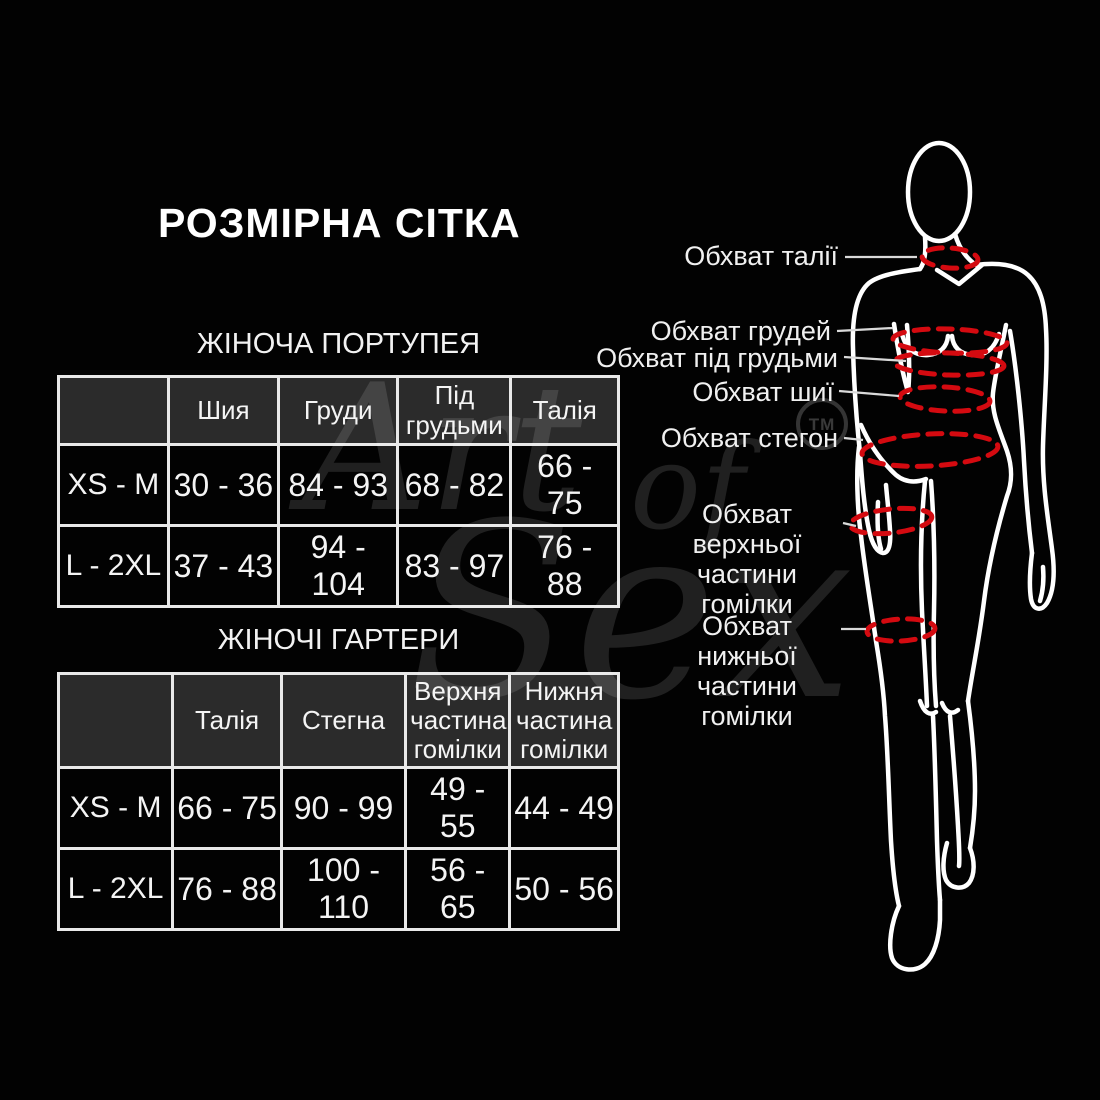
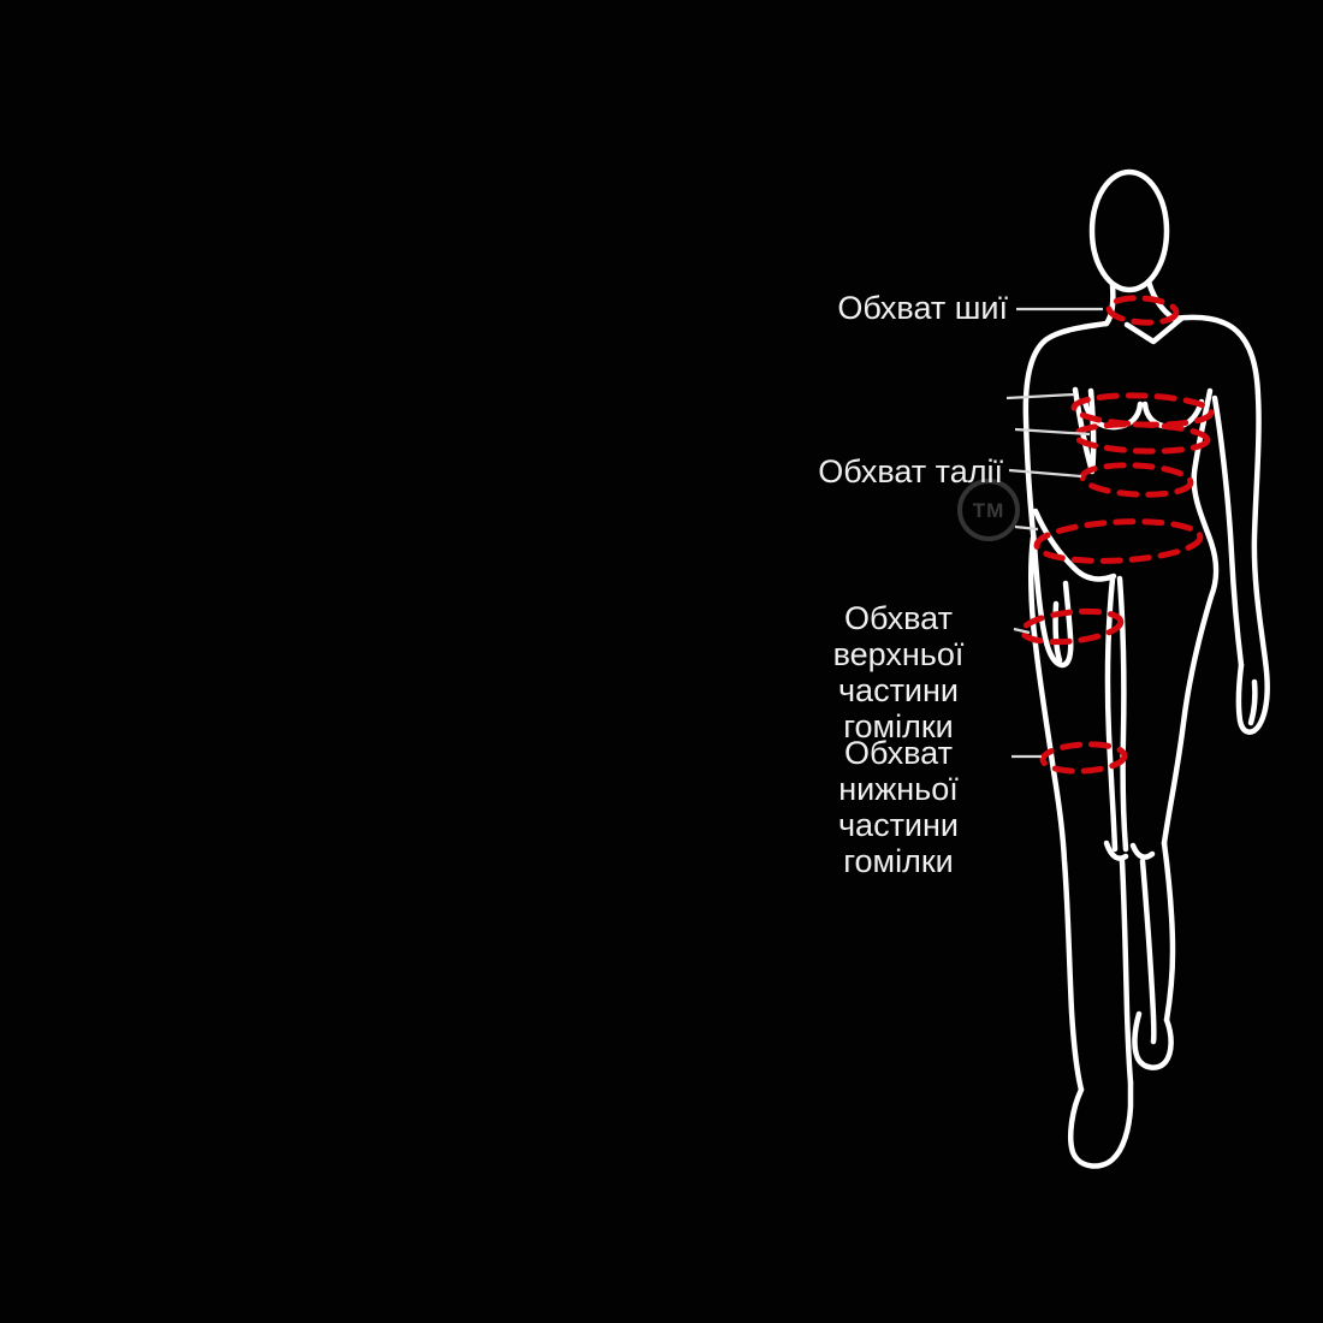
- РОЗМІРНА СІТКА
- ЖІНОЧА ПОРТУПЕЯ
- 	Шия	Груди	Під грудьми	Талія
- XS - M	30 - 36	84 - 93	68 - 82	66 - 75
- L - 2XL	37 - 43	94 - 104	83 - 97	76 - 88
- ЖІНОЧІ ГАРТЕРИ
- 	Талія	Стегна	Верхня частина гомілки	Нижня частина гомілки
- XS - M	66 - 75	90 - 99	49 - 55	44 - 49
- L - 2XL	76 - 88	100 - 110	56 - 65	50 - 56
- Art
- of
- Sex
  TM
- Обхват талії
+ Обхват шиї
- Обхват грудей
- Обхват під грудьми
- Обхват шиї
+ Обхват талії
- Обхват стегон
  Обхват верхньої
  частини гомілки
  Обхват нижньої
  частини гомілки
